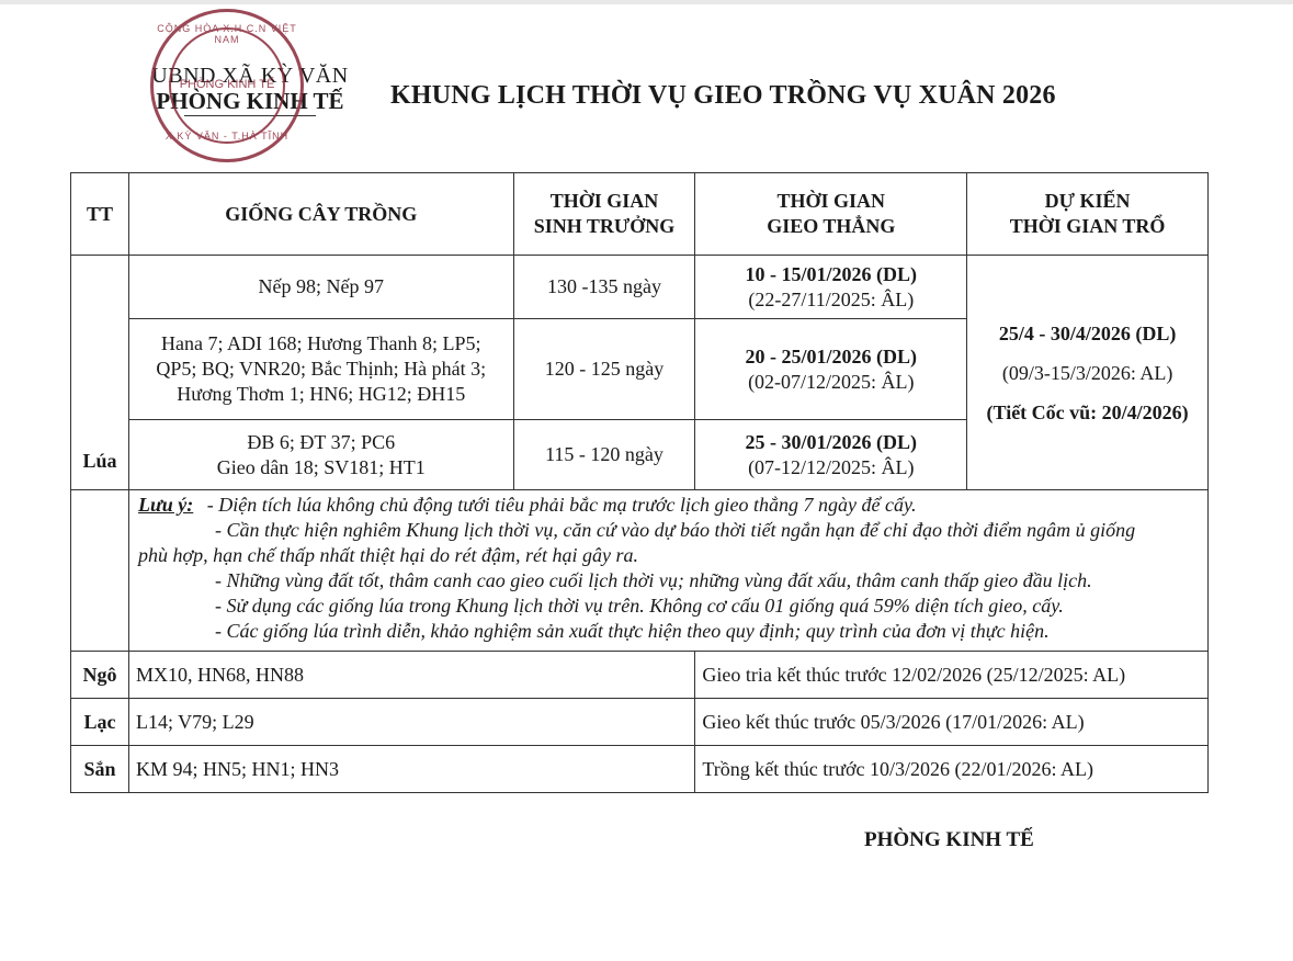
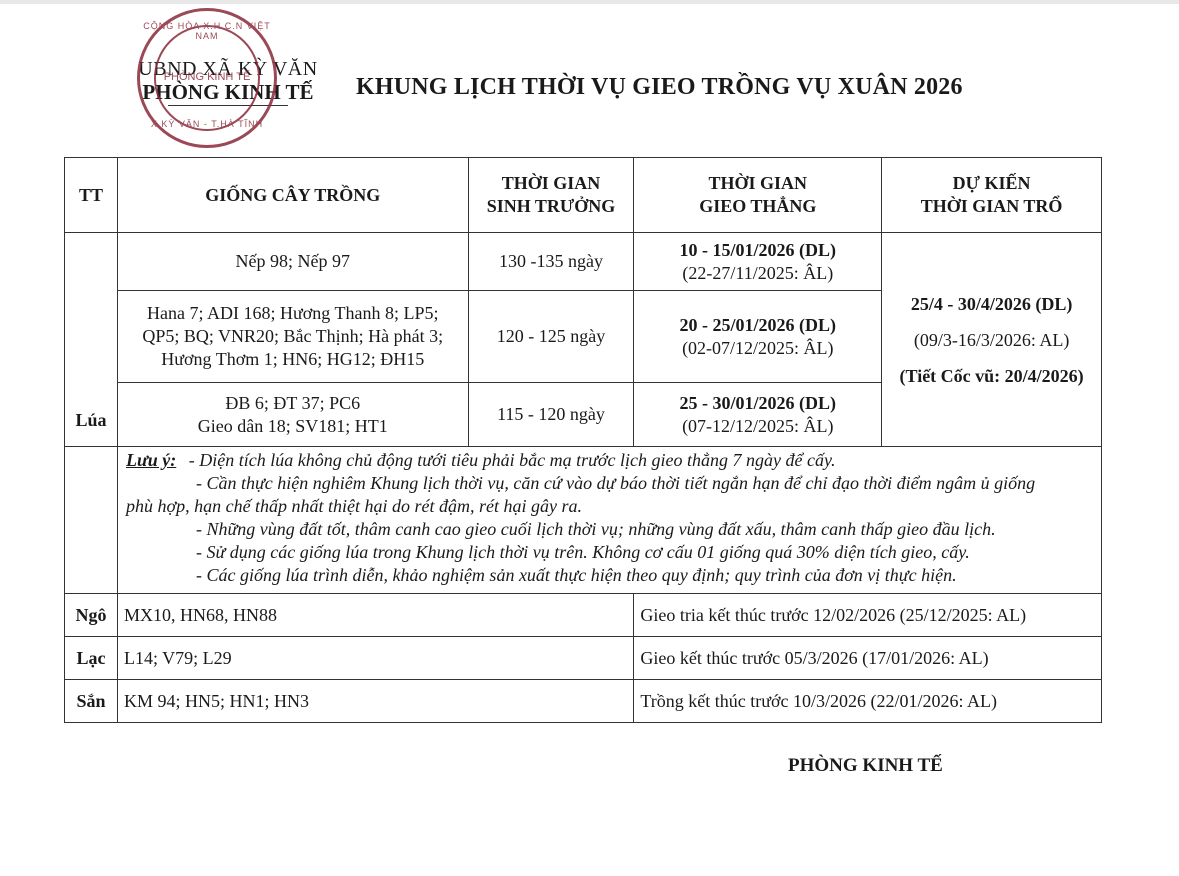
  UBND XÃ KỲ VĂN
  PHÒNG KINH TẾ
  CỘNG HÒA X.H.C.N VIỆT NAM
  PHÒNG KINH TẾ
  X.KỲ VĂN - T.HÀ TĨNH
  KHUNG LỊCH THỜI VỤ GIEO TRỒNG VỤ XUÂN 2026
  TT	GIỐNG CÂY TRỒNG	THỜI GIAN SINH TRƯỞNG	THỜI GIAN GIEO THẲNG	DỰ KIẾN THỜI GIAN TRỔ
- Lúa	Nếp 98; Nếp 97	130 -135 ngày	10 - 15/01/2026 (DL) (22-27/11/2025: ÂL)	25/4 - 30/4/2026 (DL) (09/3-15/3/2026: AL) (Tiết Cốc vũ: 20/4/2026)
+ Lúa	Nếp 98; Nếp 97	130 -135 ngày	10 - 15/01/2026 (DL) (22-27/11/2025: ÂL)	25/4 - 30/4/2026 (DL) (09/3-16/3/2026: AL) (Tiết Cốc vũ: 20/4/2026)
  Hana 7; ADI 168; Hương Thanh 8; LP5; QP5; BQ; VNR20; Bắc Thịnh; Hà phát 3; Hương Thơm 1; HN6; HG12; ĐH15	120 - 125 ngày	20 - 25/01/2026 (DL) (02-07/12/2025: ÂL)
  ĐB 6; ĐT 37; PC6 Gieo dân 18; SV181; HT1	115 - 120 ngày	25 - 30/01/2026 (DL) (07-12/12/2025: ÂL)
- 	Lưu ý: - Diện tích lúa không chủ động tưới tiêu phải bắc mạ trước lịch gieo thẳng 7 ngày để cấy. - Cần thực hiện nghiêm Khung lịch thời vụ, căn cứ vào dự báo thời tiết ngắn hạn để chỉ đạo thời điểm ngâm ủ giống phù hợp, hạn chế thấp nhất thiệt hại do rét đậm, rét hại gây ra. - Những vùng đất tốt, thâm canh cao gieo cuối lịch thời vụ; những vùng đất xấu, thâm canh thấp gieo đầu lịch. - Sử dụng các giống lúa trong Khung lịch thời vụ trên. Không cơ cấu 01 giống quá 59% diện tích gieo, cấy. - Các giống lúa trình diễn, khảo nghiệm sản xuất thực hiện theo quy định; quy trình của đơn vị thực hiện.
+ 	Lưu ý: - Diện tích lúa không chủ động tưới tiêu phải bắc mạ trước lịch gieo thẳng 7 ngày để cấy. - Cần thực hiện nghiêm Khung lịch thời vụ, căn cứ vào dự báo thời tiết ngắn hạn để chỉ đạo thời điểm ngâm ủ giống phù hợp, hạn chế thấp nhất thiệt hại do rét đậm, rét hại gây ra. - Những vùng đất tốt, thâm canh cao gieo cuối lịch thời vụ; những vùng đất xấu, thâm canh thấp gieo đầu lịch. - Sử dụng các giống lúa trong Khung lịch thời vụ trên. Không cơ cấu 01 giống quá 30% diện tích gieo, cấy. - Các giống lúa trình diễn, khảo nghiệm sản xuất thực hiện theo quy định; quy trình của đơn vị thực hiện.
  Ngô	MX10, HN68, HN88	Gieo tria kết thúc trước 12/02/2026 (25/12/2025: AL)
  Lạc	L14; V79; L29	Gieo kết thúc trước 05/3/2026 (17/01/2026: AL)
  Sắn	KM 94; HN5; HN1; HN3	Trồng kết thúc trước 10/3/2026 (22/01/2026: AL)
  PHÒNG KINH TẾ
